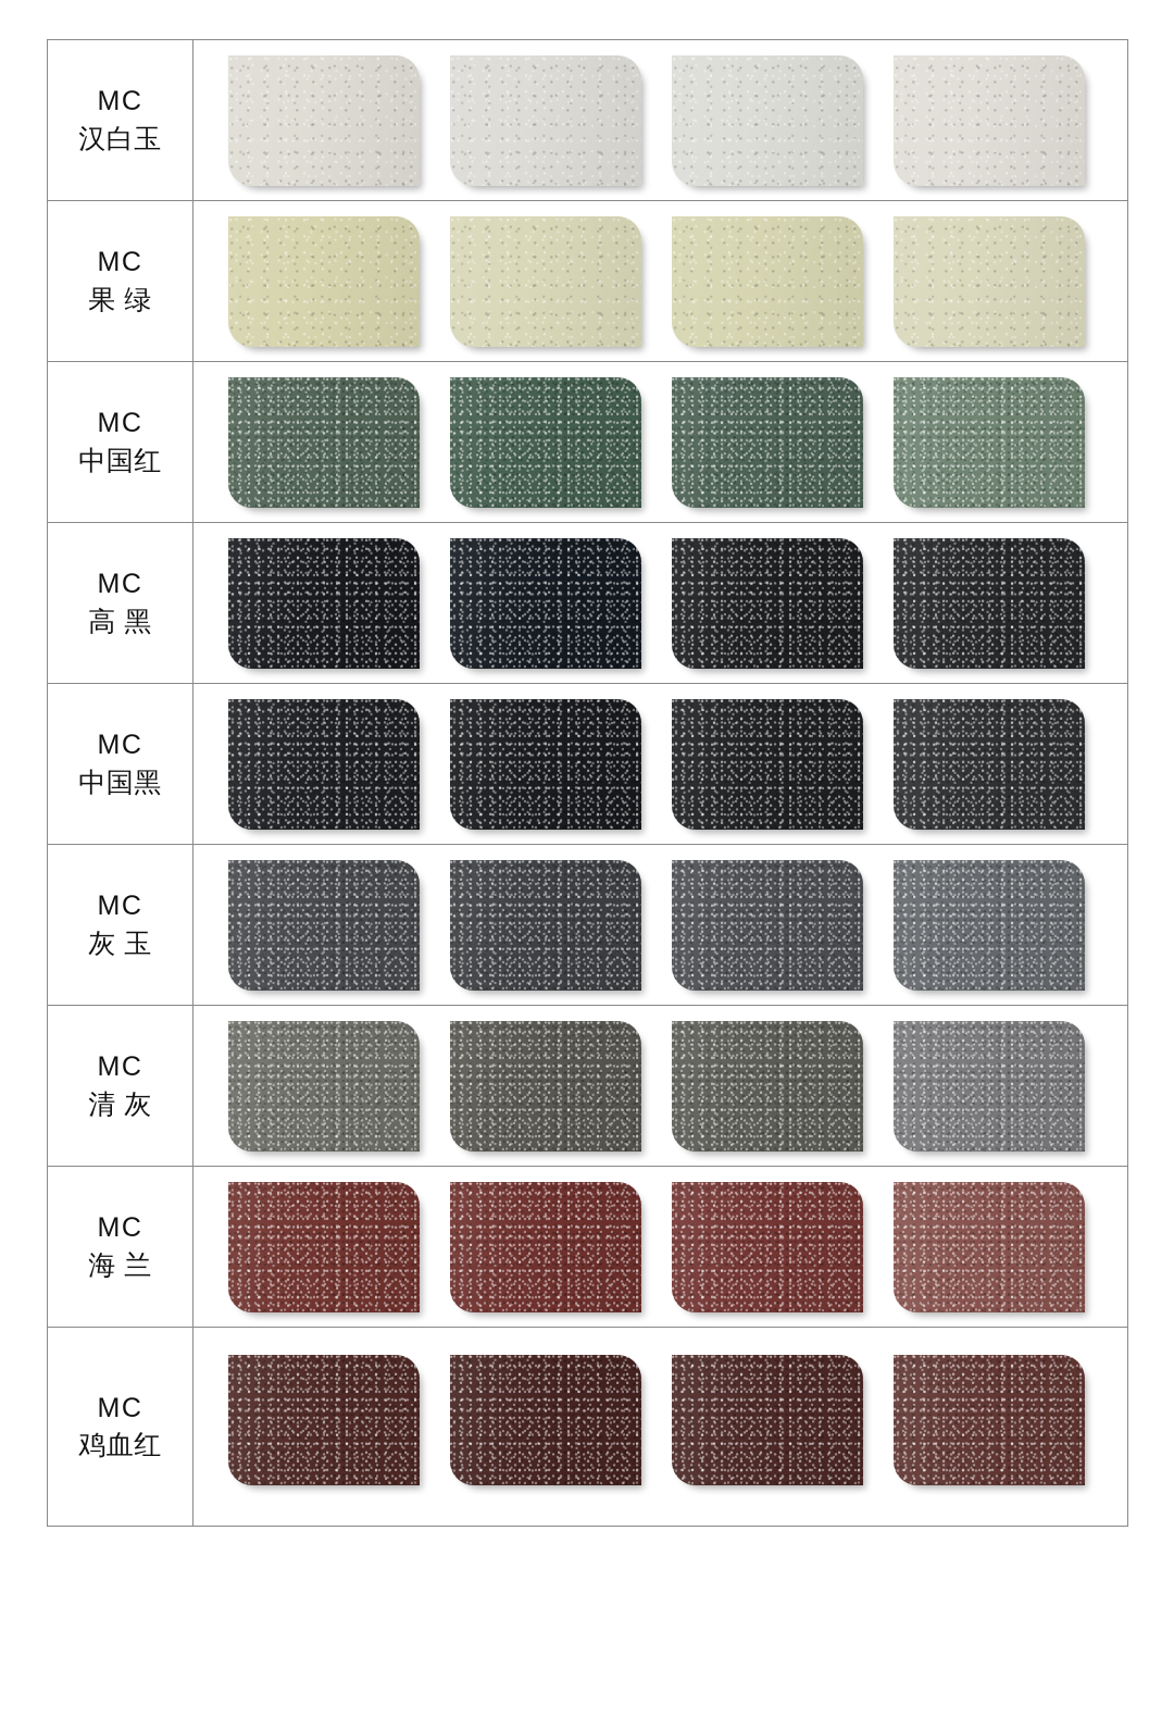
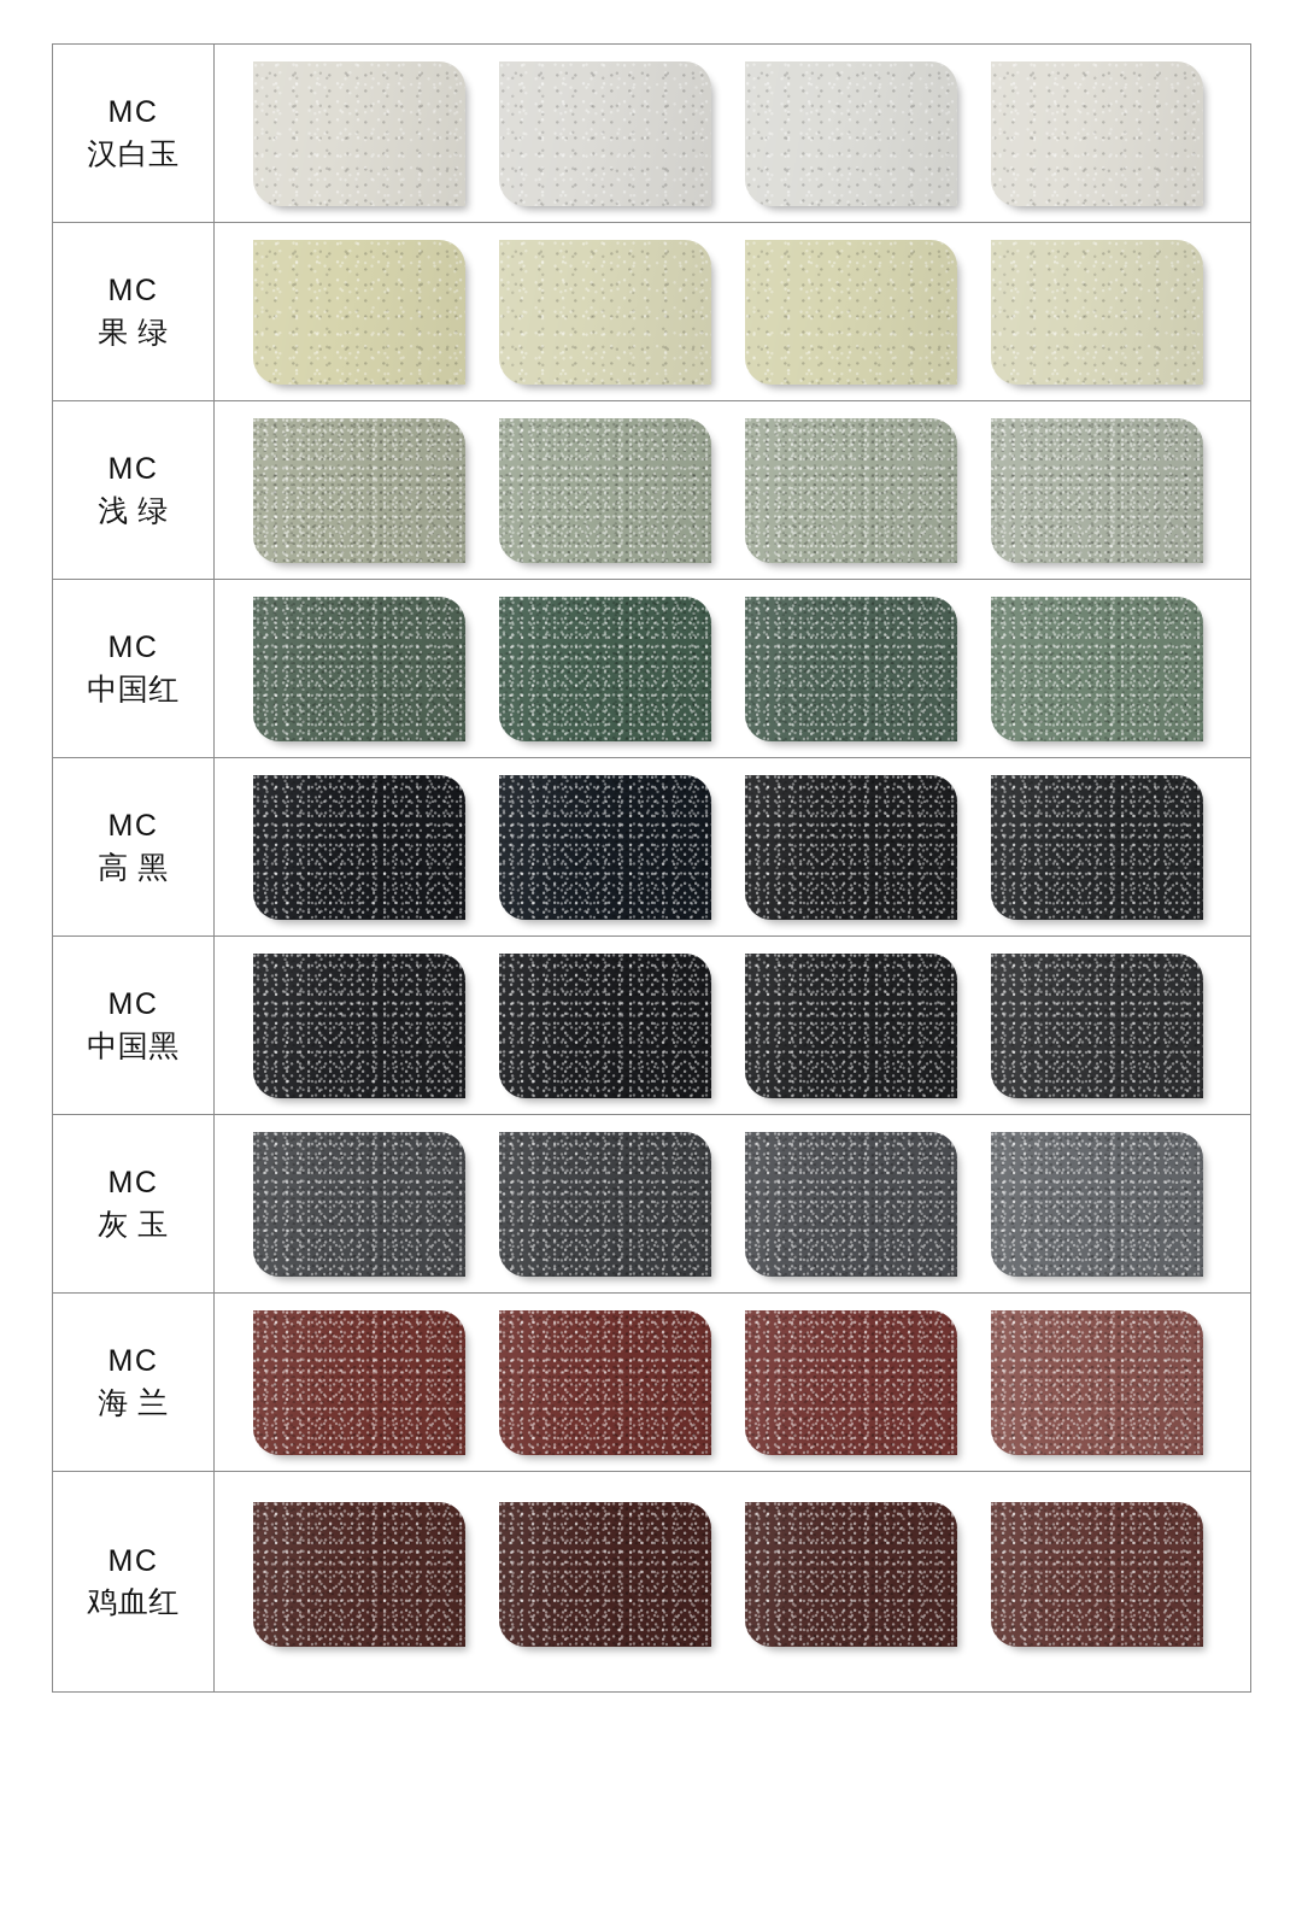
  MC汉白玉
  MC果 绿
+ MC浅 绿
  MC中国红
  MC高 黑
  MC中国黑
  MC灰 玉
- MC清 灰
  MC海 兰
  MC鸡血红
